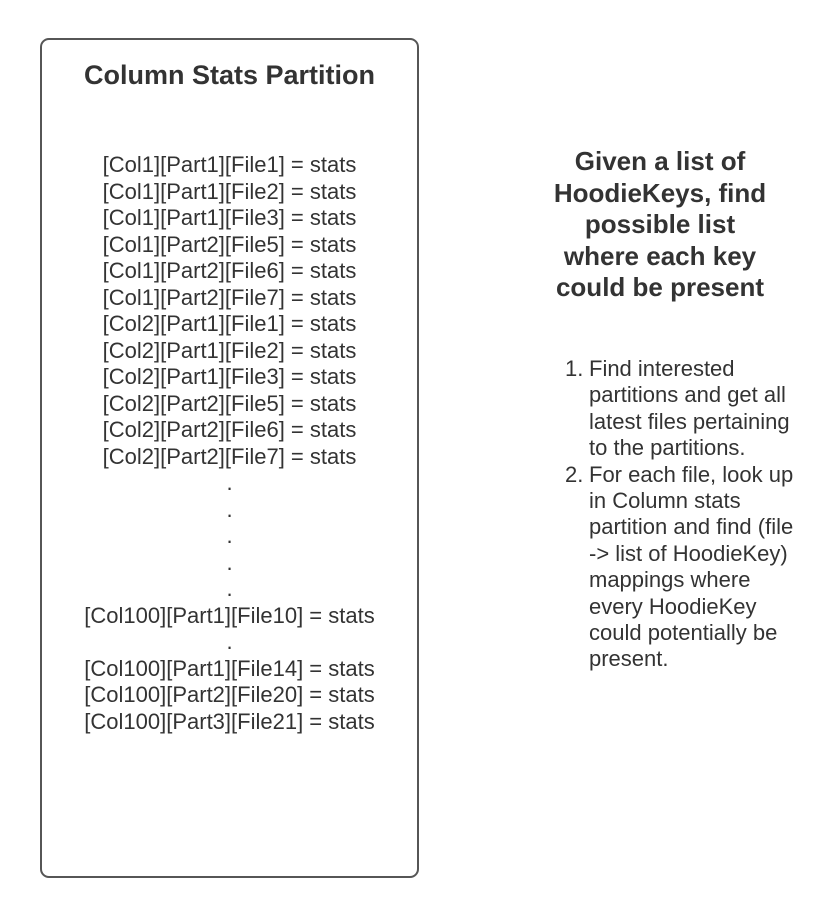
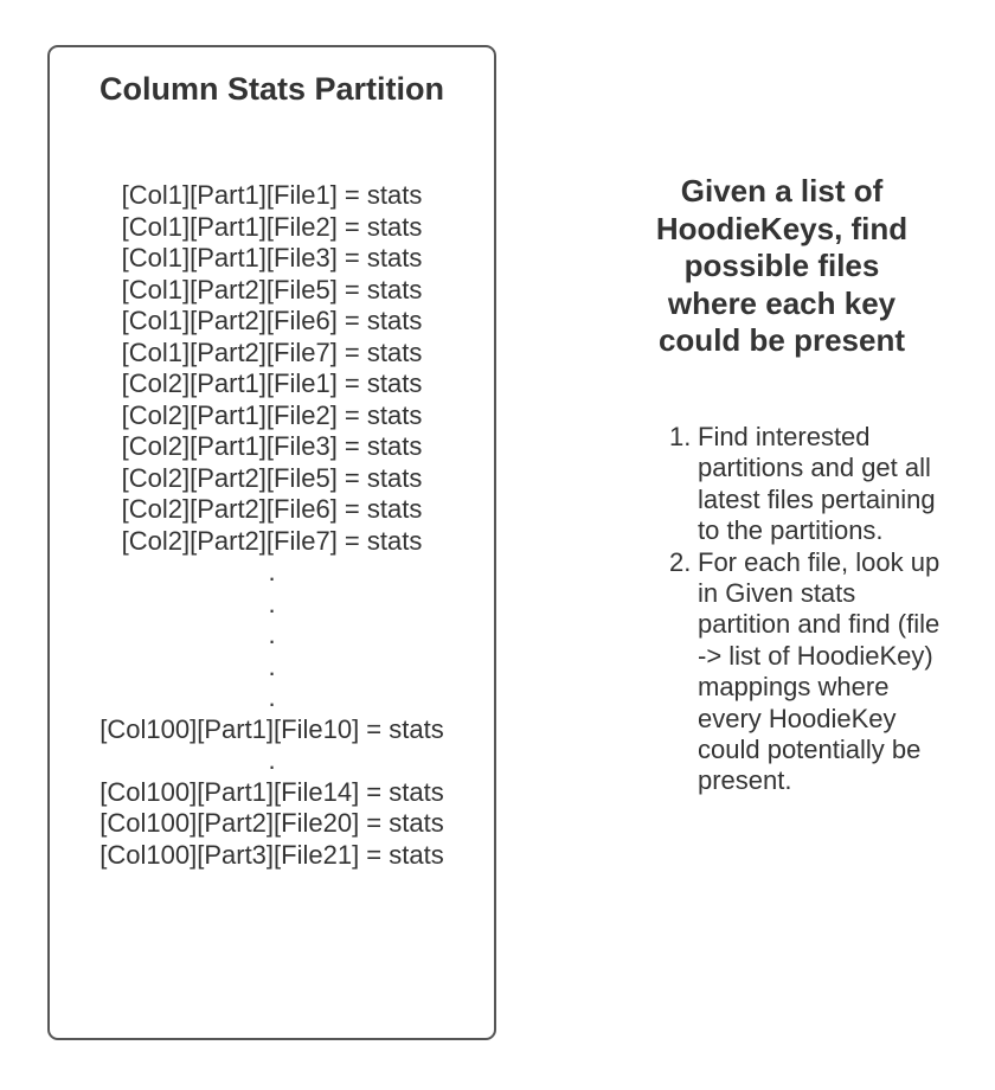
  Column Stats Partition
  [Col1][Part1][File1] = stats
  [Col1][Part1][File2] = stats
  [Col1][Part1][File3] = stats
  [Col1][Part2][File5] = stats
  [Col1][Part2][File6] = stats
  [Col1][Part2][File7] = stats
  [Col2][Part1][File1] = stats
  [Col2][Part1][File2] = stats
  [Col2][Part1][File3] = stats
  [Col2][Part2][File5] = stats
  [Col2][Part2][File6] = stats
  [Col2][Part2][File7] = stats
  .
  .
  .
  .
  .
  [Col100][Part1][File10] = stats
  .
  [Col100][Part1][File14] = stats
  [Col100][Part2][File20] = stats
  [Col100][Part3][File21] = stats
- Given a list of HoodieKeys, find possible list where each key could be present
+ Given a list of HoodieKeys, find possible files where each key could be present
  1.
  Find interested partitions and get all latest files pertaining to the partitions.
  2.
- For each file, look up in Column stats partition and find (file -> list of HoodieKey) mappings where every HoodieKey could potentially be present.
+ For each file, look up in Given stats partition and find (file -> list of HoodieKey) mappings where every HoodieKey could potentially be present.
